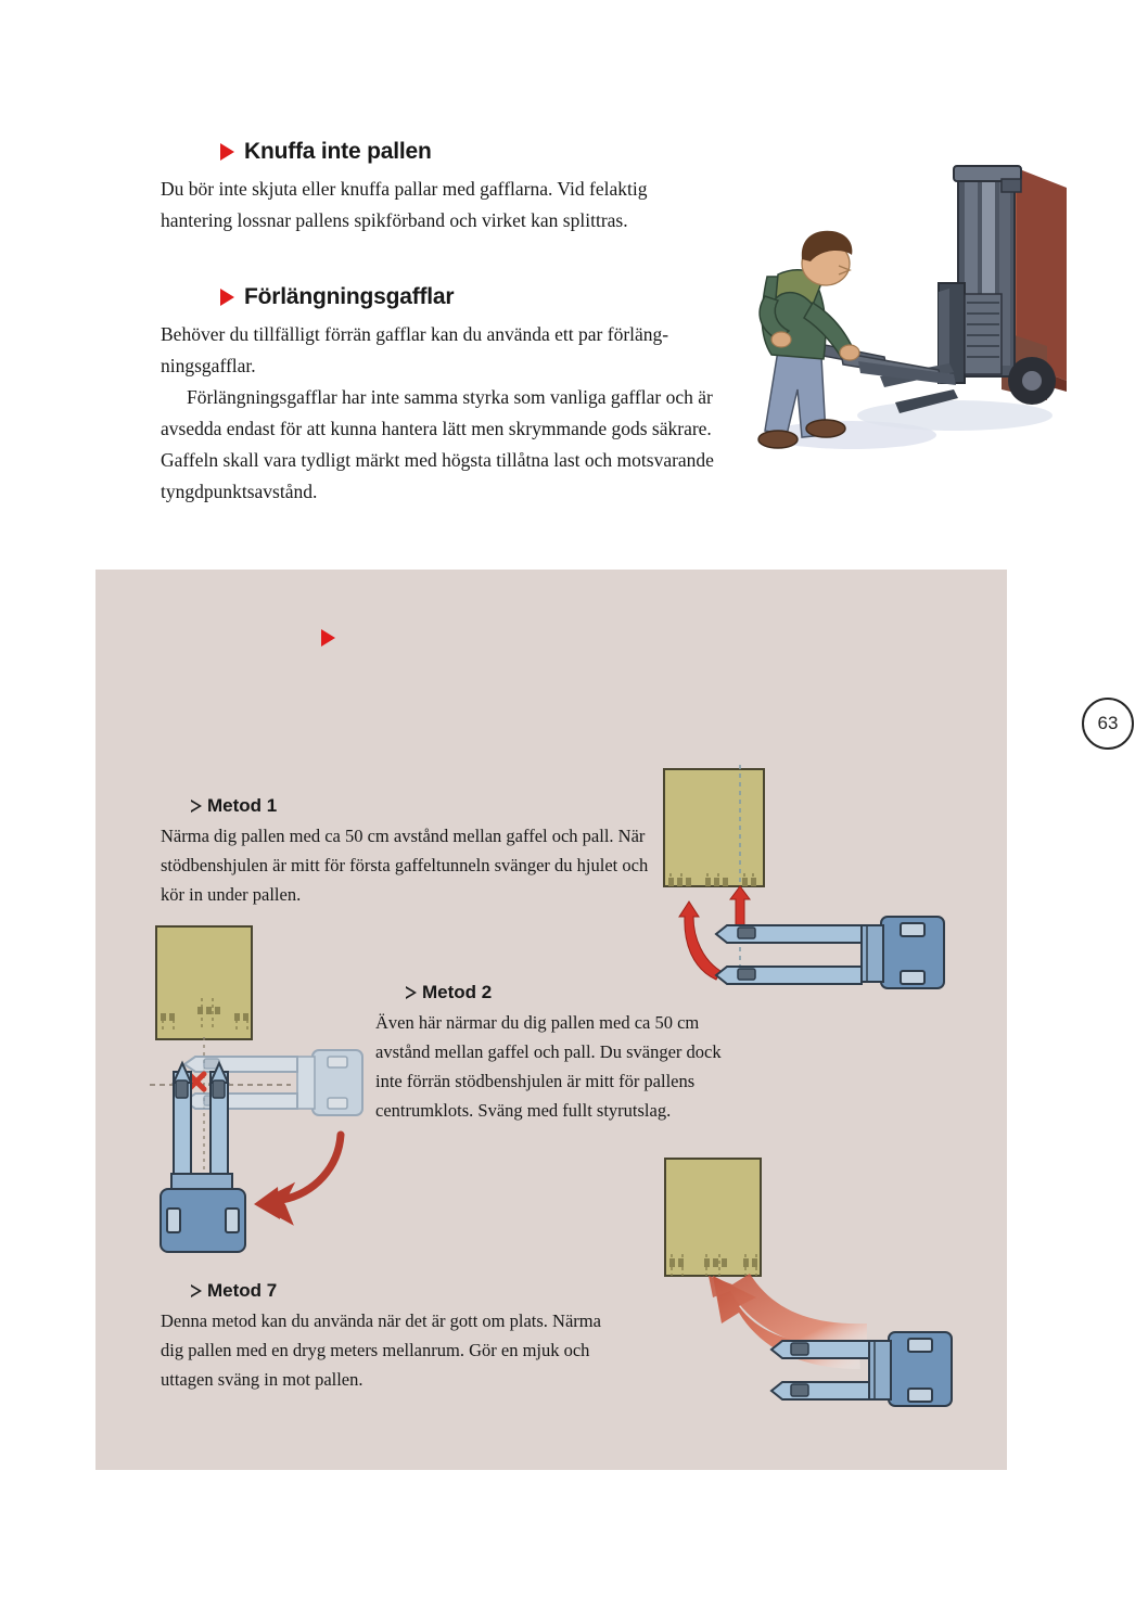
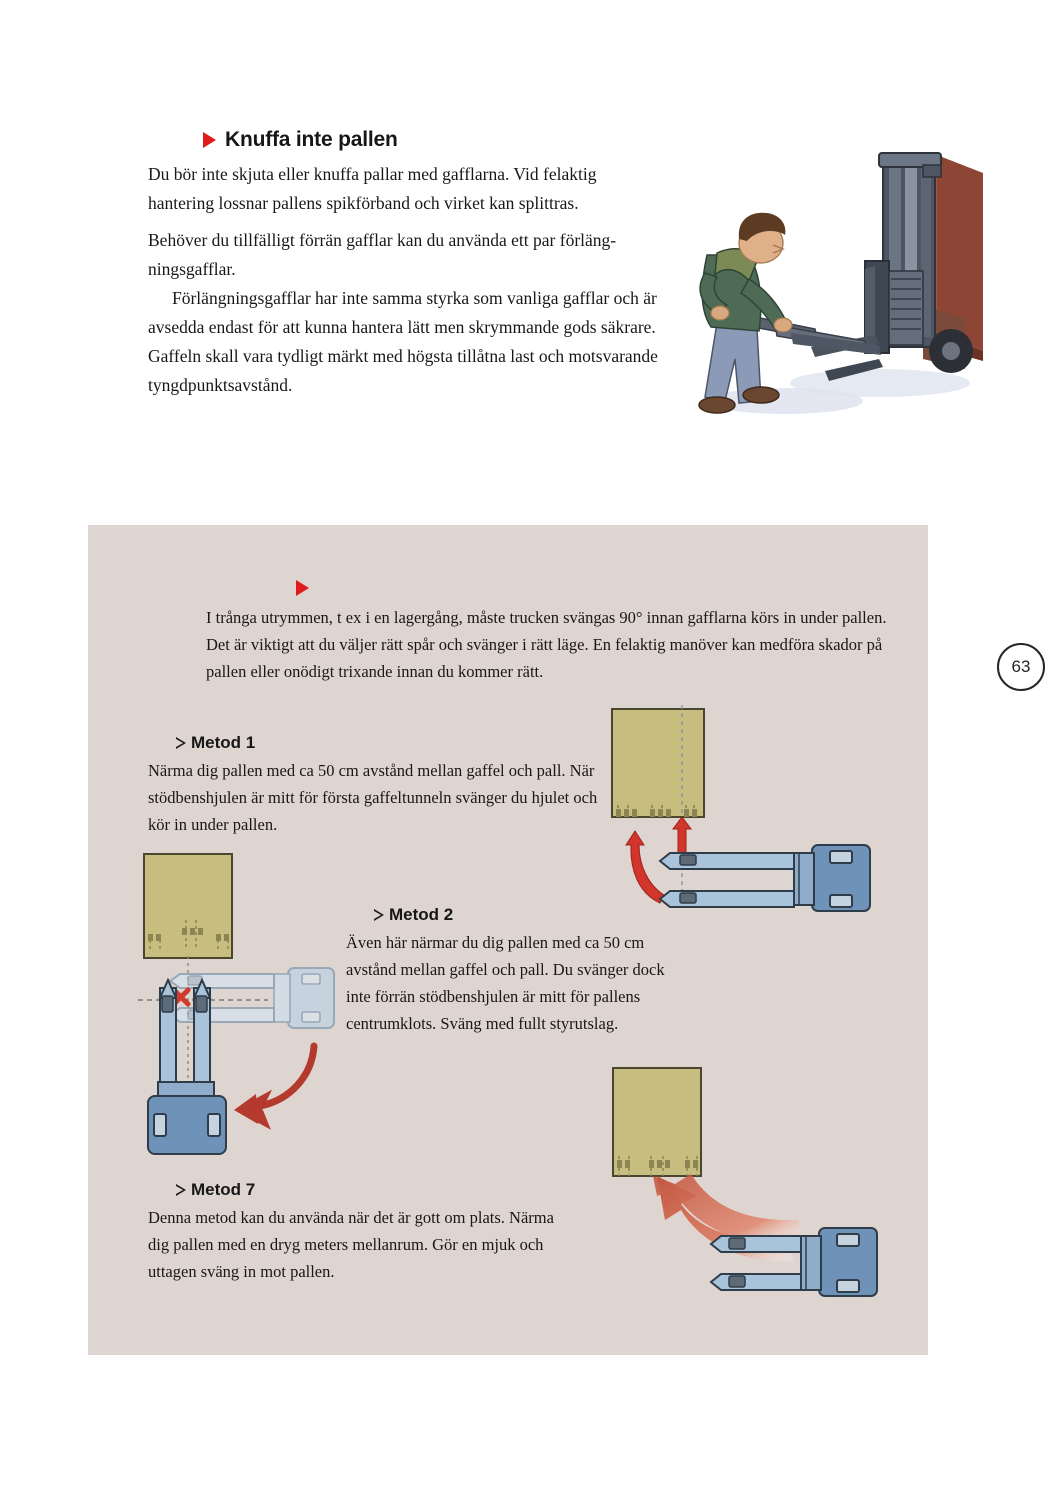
  Knuffa inte pallen
  Du bör inte skjuta eller knuffa pallar med gafflarna. Vid felaktig hantering lossnar pallens spikförband och virket kan splittras.
- Förlängningsgafflar
  Behöver du tillfälligt förrän gafflar kan du använda ett par förläng-ningsgafflar.
  Förlängningsgafflar har inte samma styrka som vanliga gafflar och är avsedda endast för att kunna hantera lätt men skrymmande gods säkrare. Gaffeln skall vara tydligt märkt med högsta tillåtna last och motsvarande tyngdpunktsavstånd.
  63
+ I trånga utrymmen, t ex i en lagergång, måste trucken svängas 90° innan gafflarna körs in under pallen. Det är viktigt att du väljer rätt spår och svänger i rätt läge. En felaktig manöver kan medföra skador på pallen eller onödigt trixande innan du kommer rätt.
  Metod 1
  Närma dig pallen med ca 50 cm avstånd mellan gaffel och pall. När stödbenshjulen är mitt för första gaffeltunneln svänger du hjulet och kör in under pallen.
  Metod 2
  Även här närmar du dig pallen med ca 50 cm avstånd mellan gaffel och pall. Du svänger dock inte förrän stödbenshjulen är mitt för pallens centrumklots. Sväng med fullt styrutslag.
  Metod 7
  Denna metod kan du använda när det är gott om plats. Närma dig pallen med en dryg meters mellanrum. Gör en mjuk och uttagen sväng in mot pallen.
